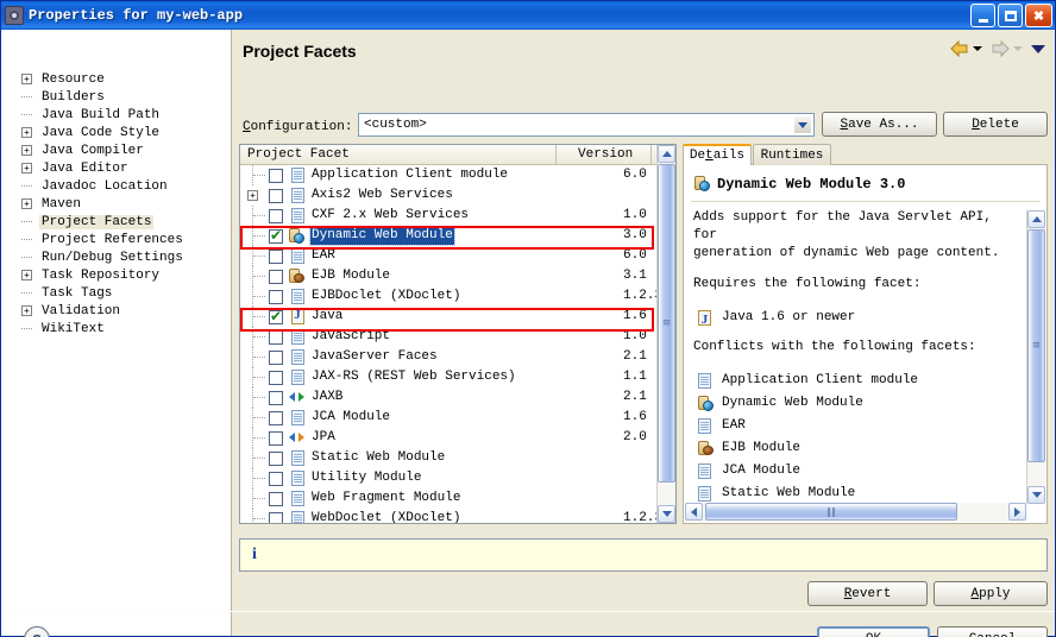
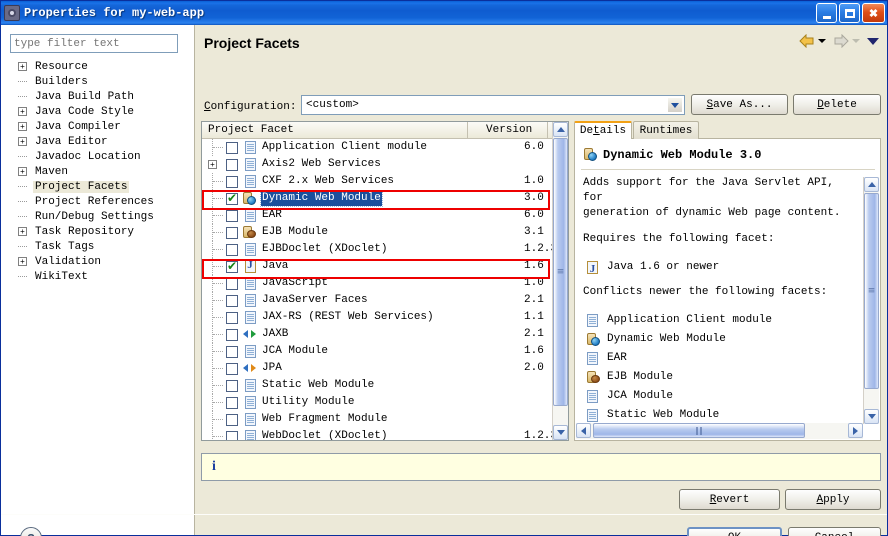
  Properties for my-web-app
  ✖
+ type filter text
  +
  Resource
  Builders
  Java Build Path
  +
  Java Code Style
  +
  Java Compiler
  +
  Java Editor
  Javadoc Location
  +
  Maven
  Project Facets
  Project References
  Run/Debug Settings
  +
  Task Repository
  Task Tags
  +
  Validation
  WikiText
  Project Facets
  Configuration:
  <custom>
  Save As...
  Delete
  Project Facet
  Version
  Application Client module
  6.0
  +
  Axis2 Web Services
  CXF 2.x Web Services
  1.0
  Dynamic Web Module
  3.0
  EAR
  6.0
  EJB Module
  3.1
  EJBDoclet (XDoclet)
  1.2.
  Java
  1.6
  JavaScript
  1.0
  JavaServer Faces
  2.1
  JAX-RS (REST Web Services)
  1.1
  JAXB
  2.1
  JCA Module
  1.6
  JPA
  2.0
  Static Web Module
  Utility Module
  Web Fragment Module
  WebDoclet (XDoclet)
  1.2.
  Details
  Runtimes
  Dynamic Web Module 3.0
  Adds support for the Java Servlet API, for
  generation of dynamic Web page content.
  Requires the following facet:
  Java 1.6 or newer
- Conflicts with the following facets:
+ Conflicts newer the following facets:
  Application Client module
  Dynamic Web Module
  EAR
  EJB Module
  JCA Module
  Static Web Module
  i
  Revert
  Apply
